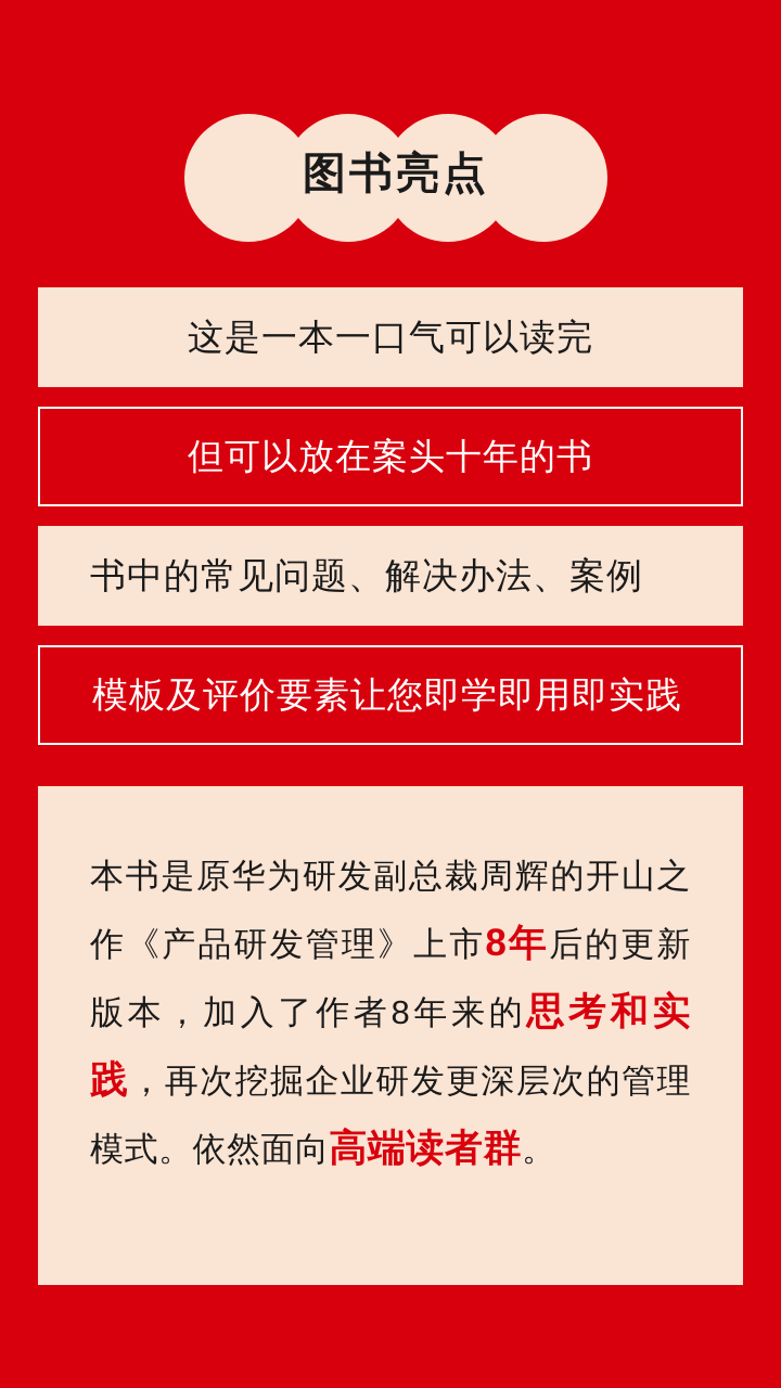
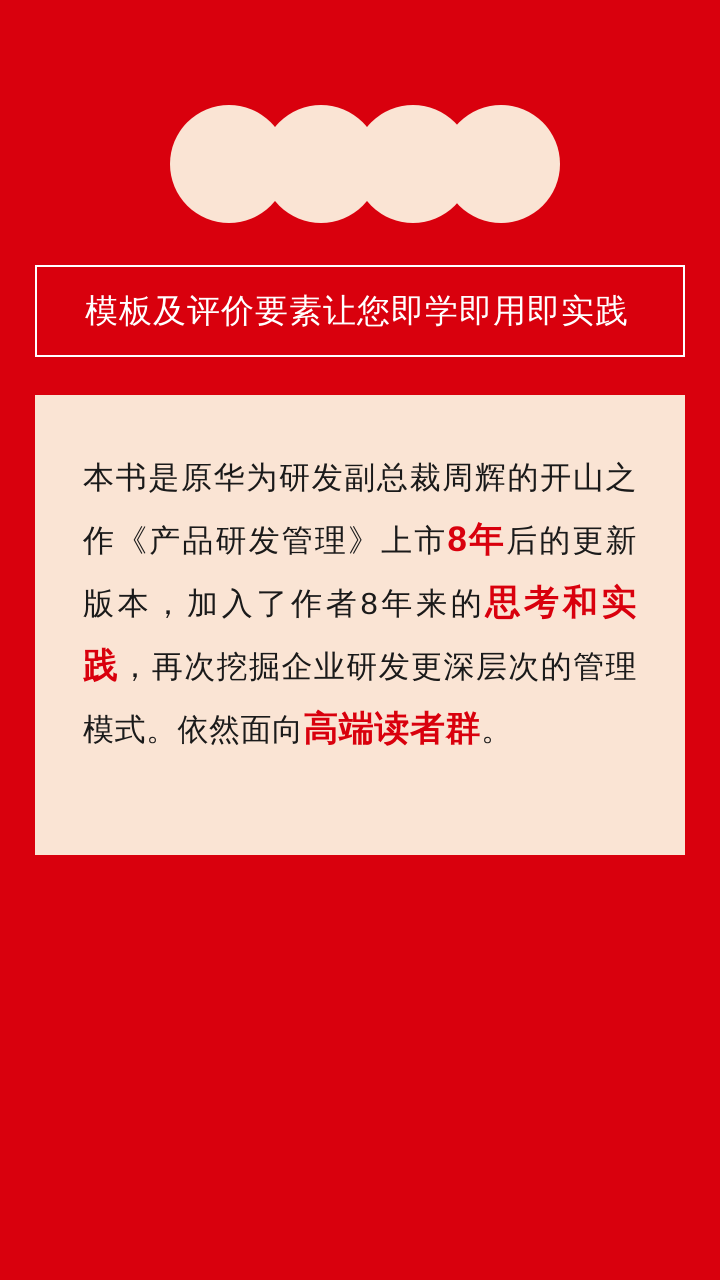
- 图书亮点
- 这是一本一口气可以读完
- 但可以放在案头十年的书
- 书中的常见问题、解决办法、案例
  模板及评价要素让您即学即用即实践
  本书是原华为研发副总裁周辉的开山之作《产品研发管理》上市8年后的更新版本，加入了作者8年来的思考和实践，再次挖掘企业研发更深层次的管理模式。依然面向高端读者群。
